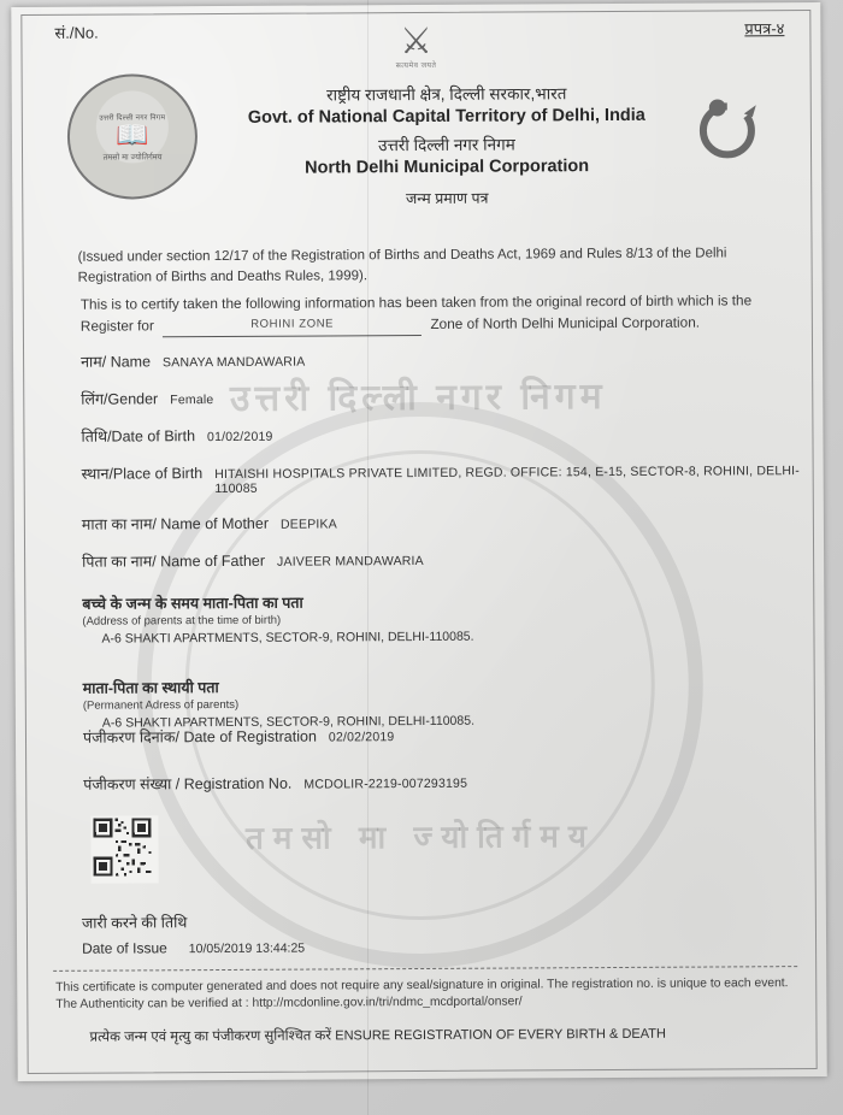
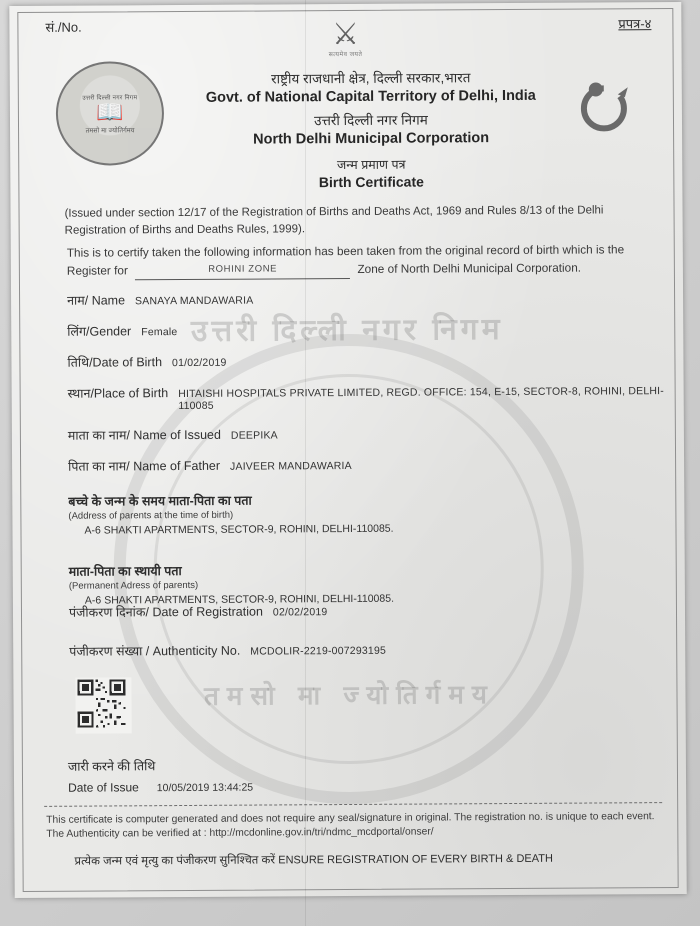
  उत्तरी दिल्ली नगर निगम
  तमसो मा ज्योतिर्गमय
  सं./No.
  प्रपत्र-४
  ⚔
  📖
  राष्ट्रीय राजधानी क्षेत्र, दिल्ली सरकार,भारत
  Govt. of National Capital Territory of Delhi, India
  उत्तरी दिल्ली नगर निगम
  North Delhi Municipal Corporation
  जन्म प्रमाण पत्र
+ Birth Certificate
  (Issued under section 12/17 of the Registration of Births and Deaths Act, 1969 and Rules 8/13 of the Delhi Registration of Births and Deaths Rules, 1999).
  This is to certify taken the following information has been taken from the original record of birth which is the Register for ROHINI ZONE Zone of North Delhi Municipal Corporation.
  नाम/ Name
  SANAYA MANDAWARIA
  लिंग/Gender
  Female
  तिथि/Date of Birth
  01/02/2019
  स्थान/Place of Birth
  HITAISHI HOSPITALS PRIVATE LIMITED, REGD. OFFICE: 154, E-15, SECTOR-8, ROHINI, DELHI-110085
- माता का नाम/ Name of Mother
+ माता का नाम/ Name of Issued
  DEEPIKA
  पिता का नाम/ Name of Father
  JAIVEER MANDAWARIA
  बच्चे के जन्म के समय माता-पिता का पता
  (Address of parents at the time of birth)
  A-6 SHAKTI APARTMENTS, SECTOR-9, ROHINI, DELHI-110085.
  माता-पिता का स्थायी पता
  (Permanent Adress of parents)
  A-6 SHAKTI APARTMENTS, SECTOR-9, ROHINI, DELHI-110085.
  पंजीकरण दिनांक/ Date of Registration
  02/02/2019
- पंजीकरण संख्या / Registration No.
+ पंजीकरण संख्या / Authenticity No.
  MCDOLIR-2219-007293195
  जारी करने की तिथि
  Date of Issue
  10/05/2019 13:44:25
  This certificate is computer generated and does not require any seal/signature in original. The registration no. is unique to each event. The Authenticity can be verified at : http://mcdonline.gov.in/tri/ndmc_mcdportal/onser/
  प्रत्येक जन्म एवं मृत्यु का पंजीकरण सुनिश्चित करें ENSURE REGISTRATION OF EVERY BIRTH & DEATH
